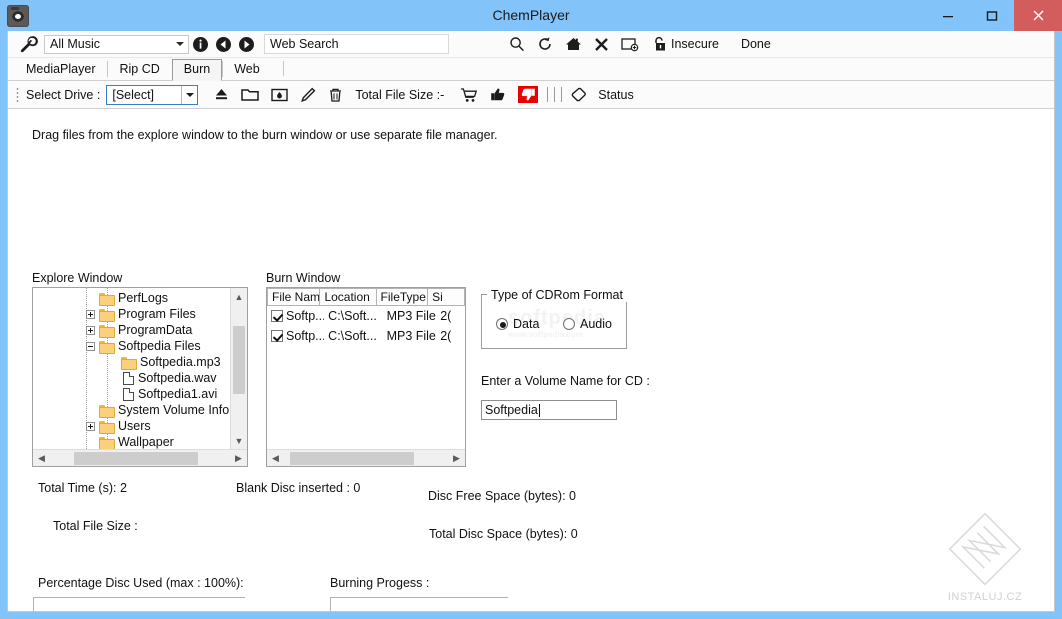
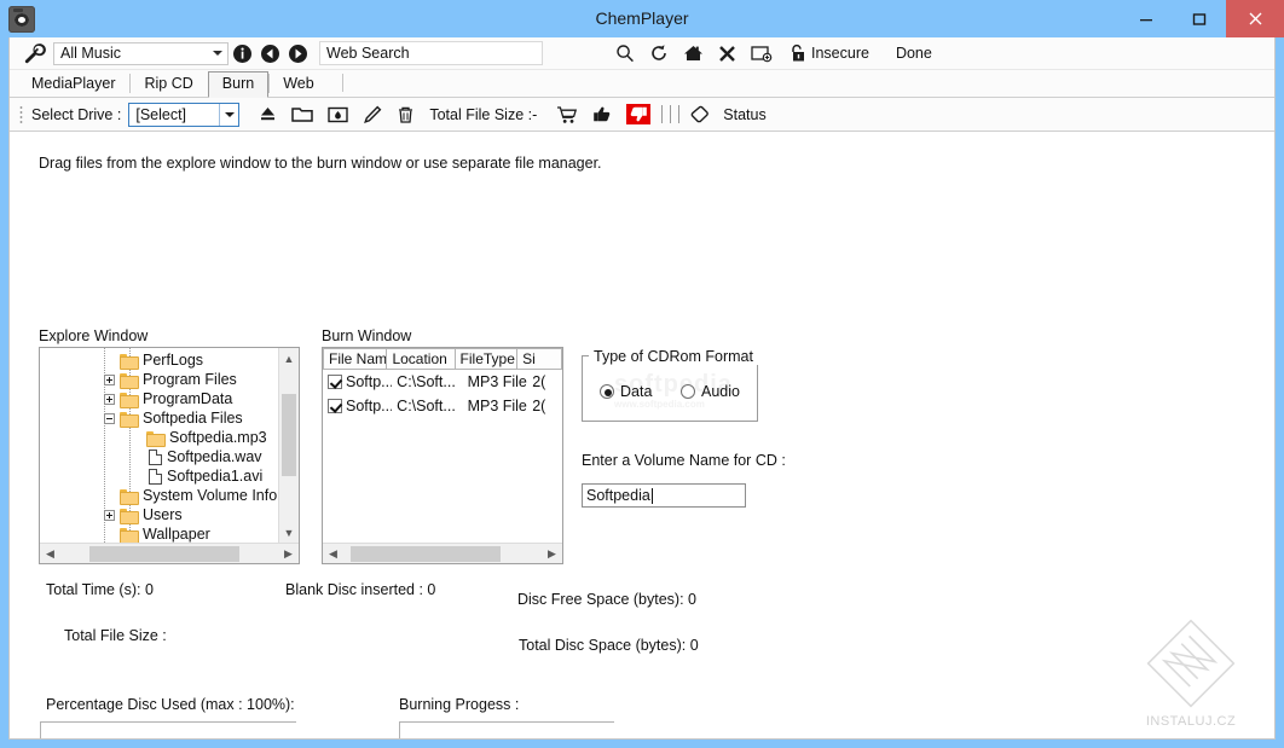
  ChemPlayer
  All Music
  Web Search
  Insecure
  Done
  MediaPlayer
  Rip CD
  Burn
  Web
  Select Drive :
  [Select]
  Total File Size :-
  Status
  softpdia
  Drag files from the explore window to the burn window or use separate file manager.
  Explore Window
  Burn Window
  PerfLogs
  Program Files
  ProgramData
  Softpedia Files
  Softpedia.mp3
  Softpedia.wav
  Softpedia1.avi
  System Volume Info
  Users
  Wallpaper
  ▲
  ▼
  ◀
  ▶
  File Nam
  Location
  FileType
  Si
  Softp...
  C:\Soft...
  MP3 File
  2(
  Softp...
  C:\Soft...
  MP3 File
  2(
  ◀
  ▶
  Data
  Audio
  Type of CDRom Format
  Enter a Volume Name for CD :
  Softpedia
- Total Time (s): 2
+ Total Time (s): 0
  Blank Disc inserted : 0
  Disc Free Space (bytes): 0
  Total File Size :
  Total Disc Space (bytes): 0
  Percentage Disc Used (max : 100%):
  Burning Progess :
  INSTALUJ.CZ
